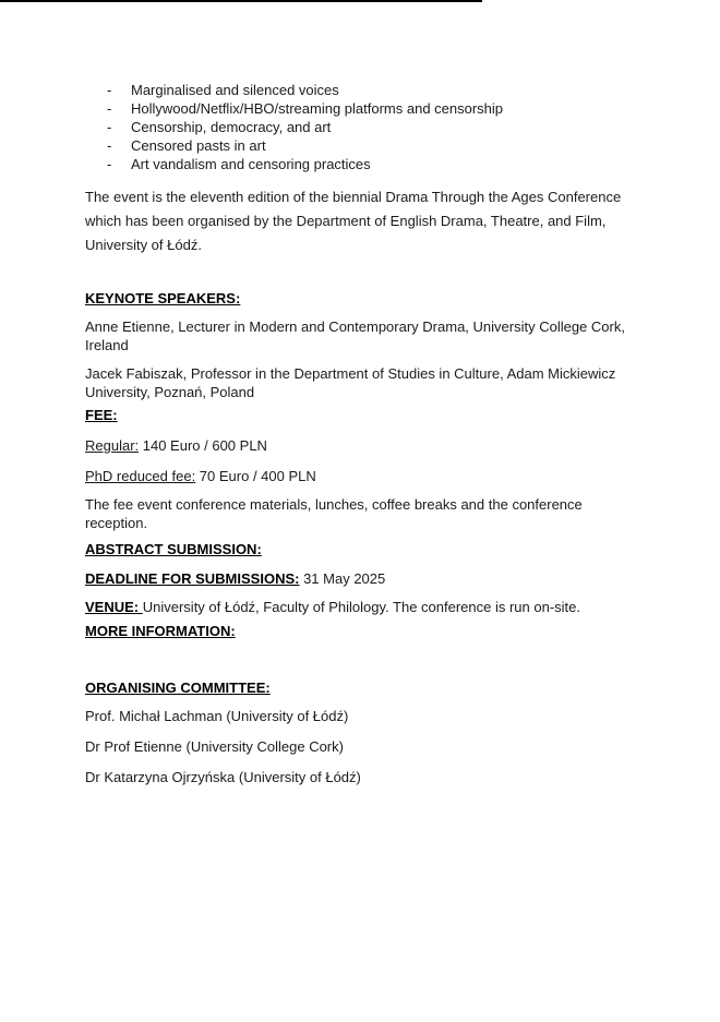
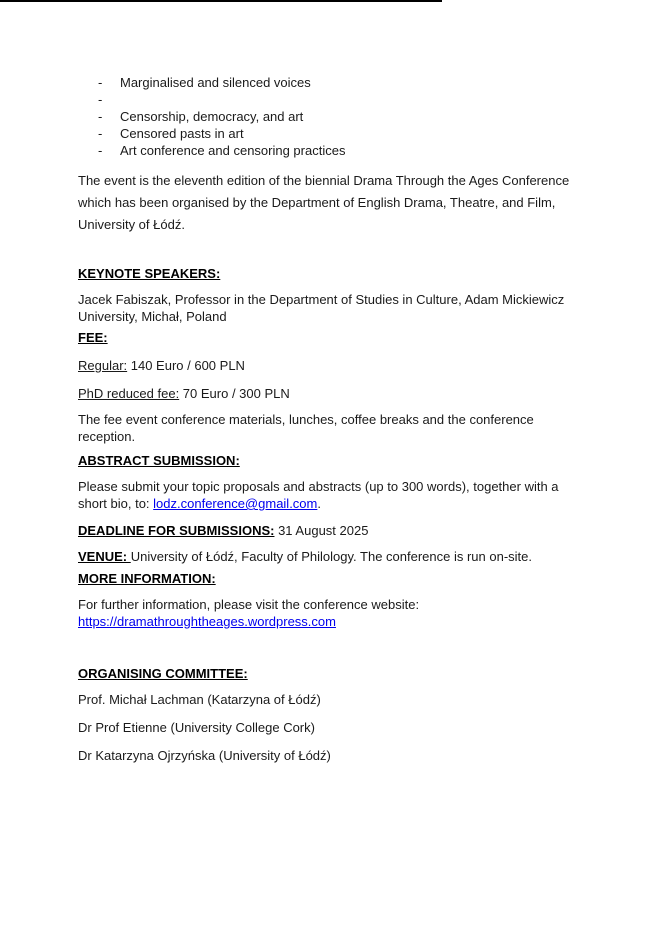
  -
  Marginalised and silenced voices
  -
- Hollywood/Netflix/HBO/streaming platforms and censorship
  -
  Censorship, democracy, and art
  -
  Censored pasts in art
  -
- Art vandalism and censoring practices
+ Art conference and censoring practices
  The event is the eleventh edition of the biennial Drama Through the Ages Conference which has been organised by the Department of English Drama, Theatre, and Film, University of Łódź.
  KEYNOTE SPEAKERS:
- Anne Etienne, Lecturer in Modern and Contemporary Drama, University College Cork, Ireland
- Jacek Fabiszak, Professor in the Department of Studies in Culture, Adam Mickiewicz University, Poznań, Poland
+ Jacek Fabiszak, Professor in the Department of Studies in Culture, Adam Mickiewicz University, Michał, Poland
  FEE:
  Regular: 140 Euro / 600 PLN
- PhD reduced fee: 70 Euro / 400 PLN
+ PhD reduced fee: 70 Euro / 300 PLN
  The fee event conference materials, lunches, coffee breaks and the conference reception.
  ABSTRACT SUBMISSION:
+ Please submit your topic proposals and abstracts (up to 300 words), together with a short bio, to: lodz.conference@gmail.com.
- DEADLINE FOR SUBMISSIONS: 31 May 2025
+ DEADLINE FOR SUBMISSIONS: 31 August 2025
  VENUE: University of Łódź, Faculty of Philology. The conference is run on-site.
  MORE INFORMATION:
+ For further information, please visit the conference website:
+ https://dramathroughtheages.wordpress.com
  ORGANISING COMMITTEE:
- Prof. Michał Lachman (University of Łódź)
+ Prof. Michał Lachman (Katarzyna of Łódź)
  Dr Prof Etienne (University College Cork)
  Dr Katarzyna Ojrzyńska (University of Łódź)
